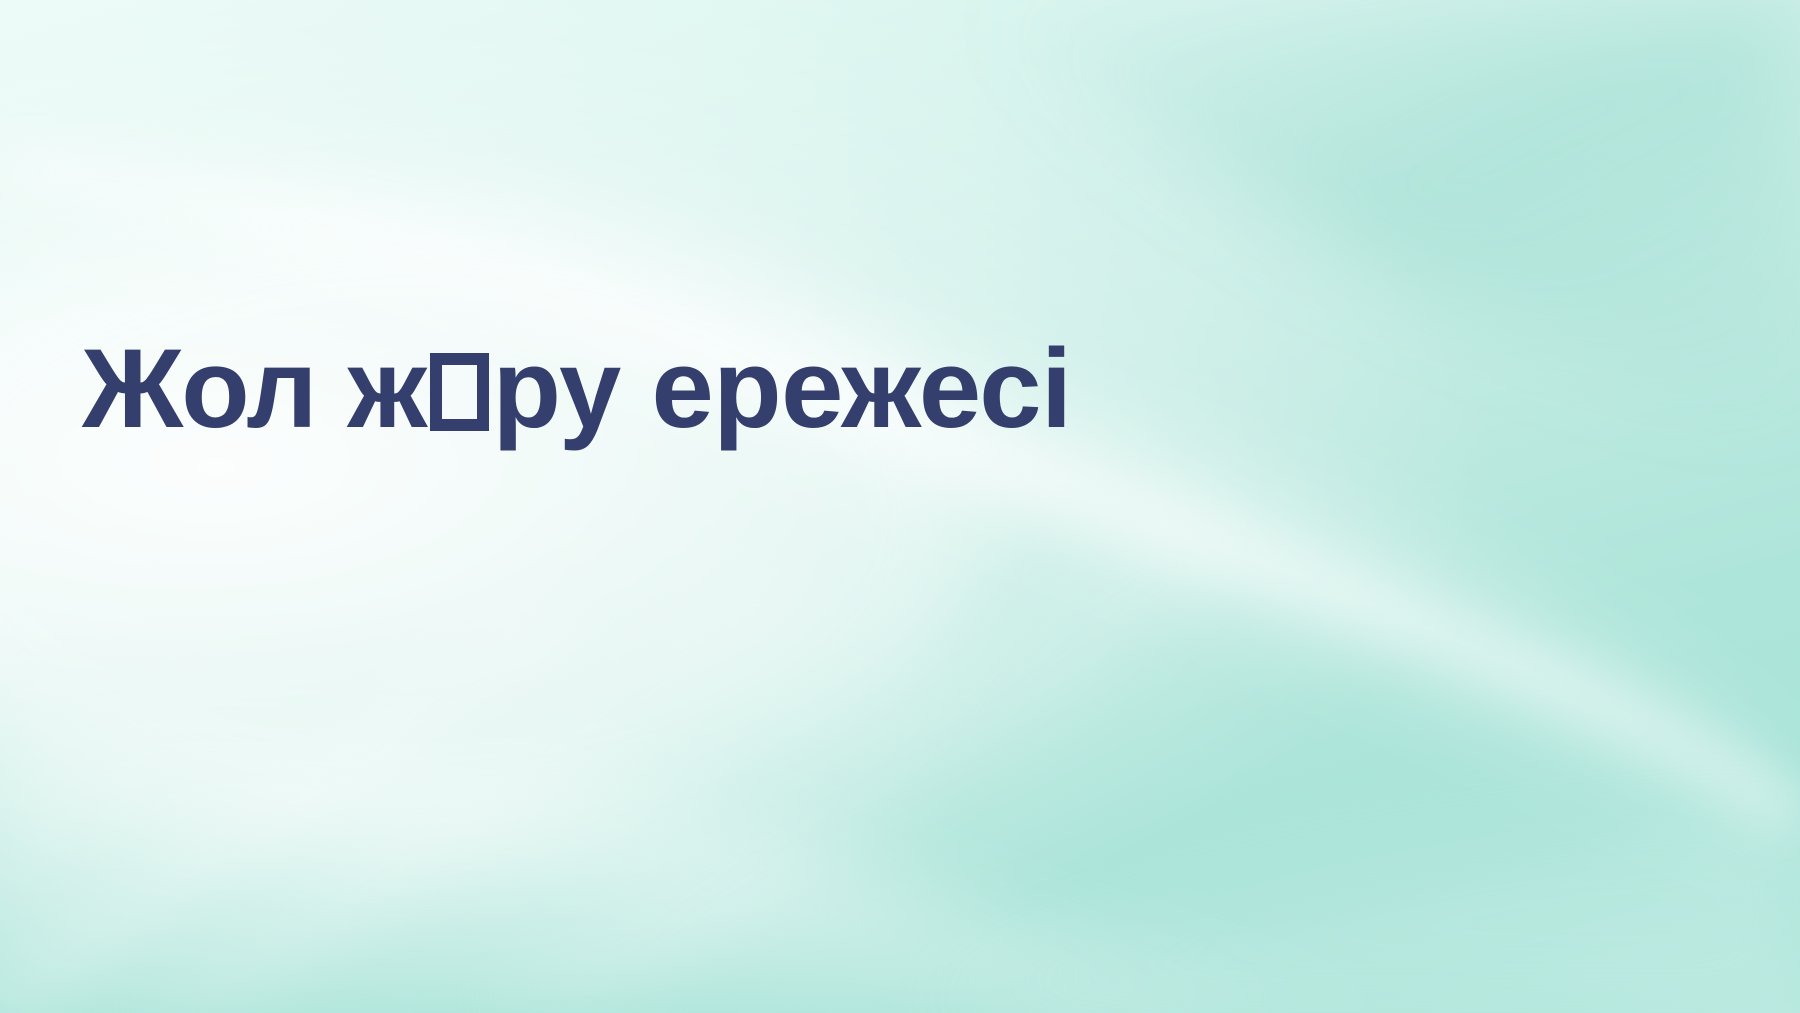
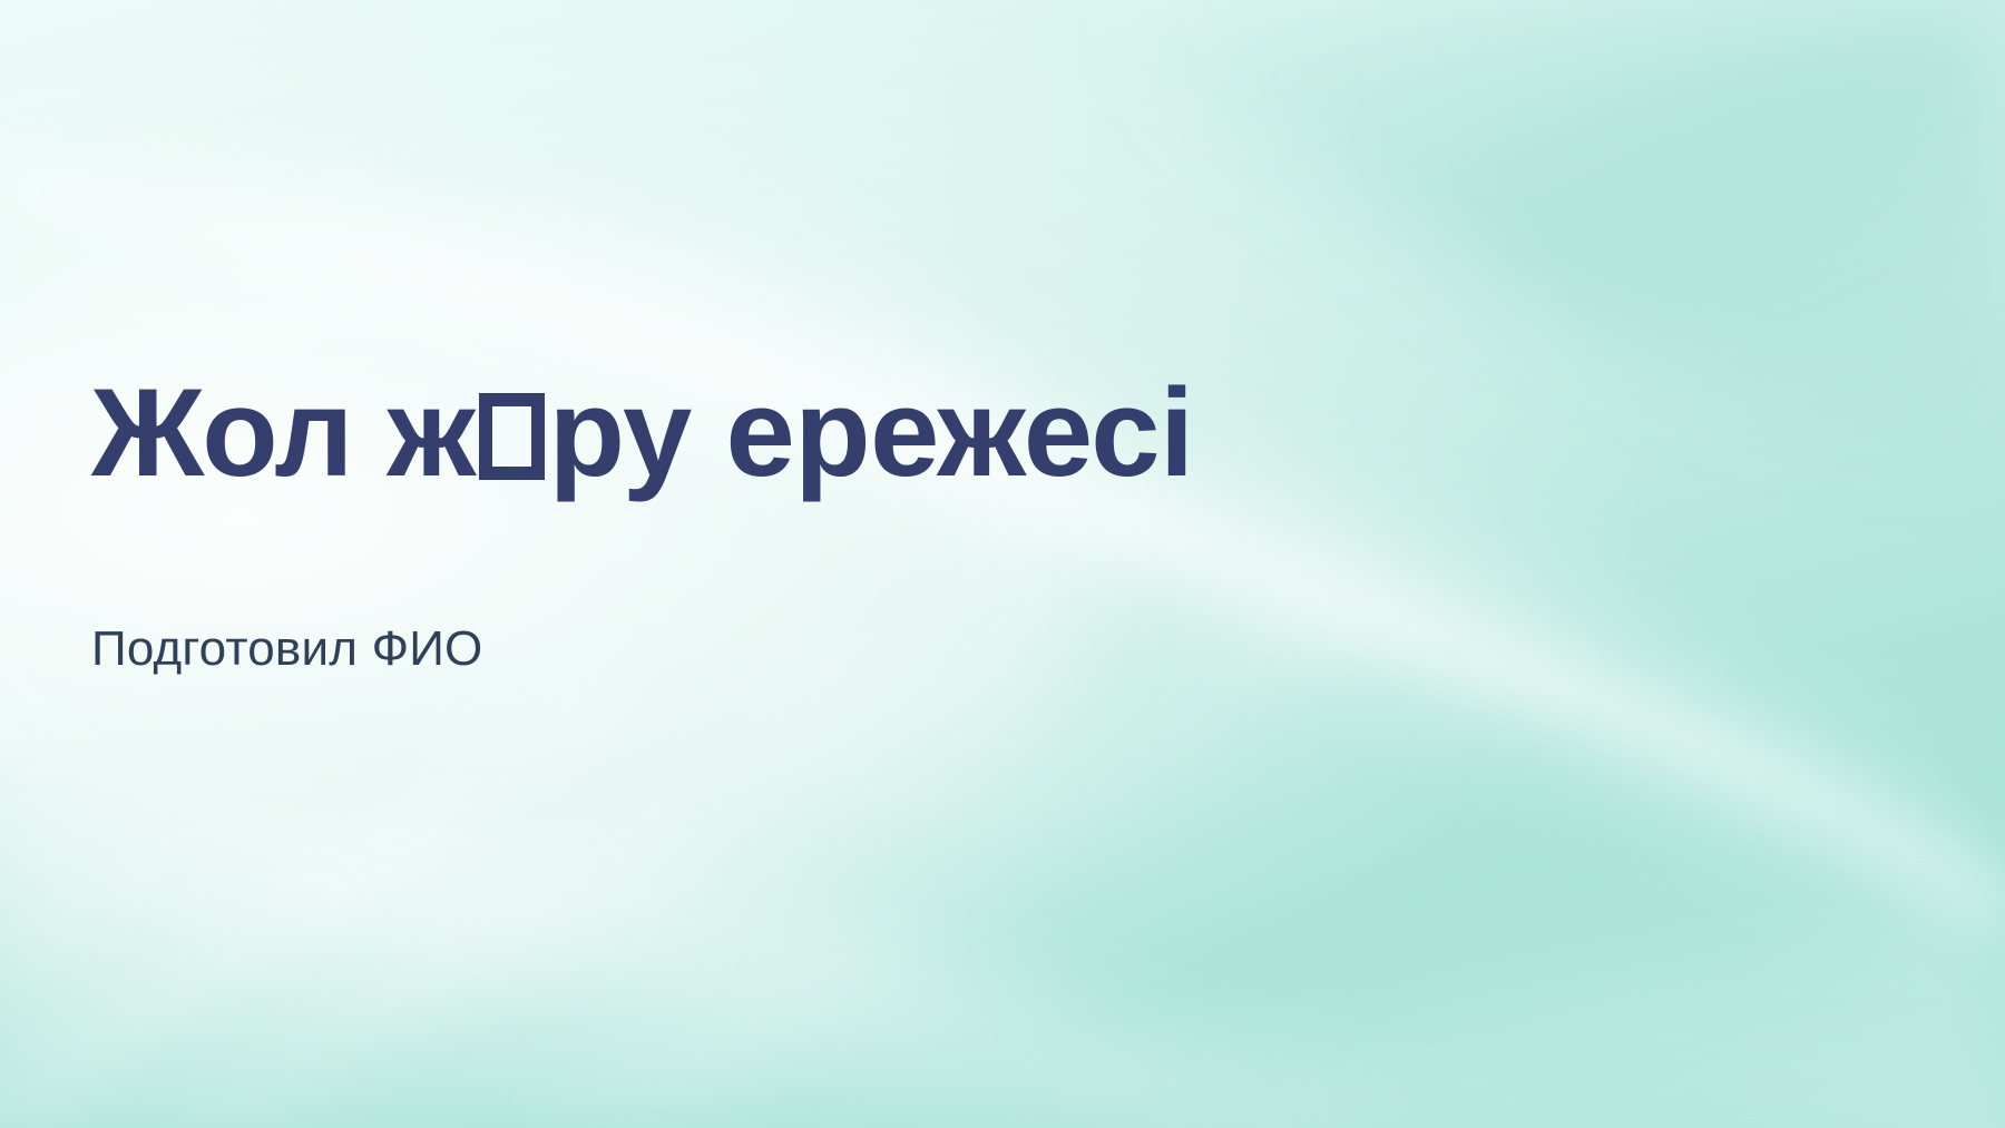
  Жол ж ру ережесі
+ Подготовил ФИО
